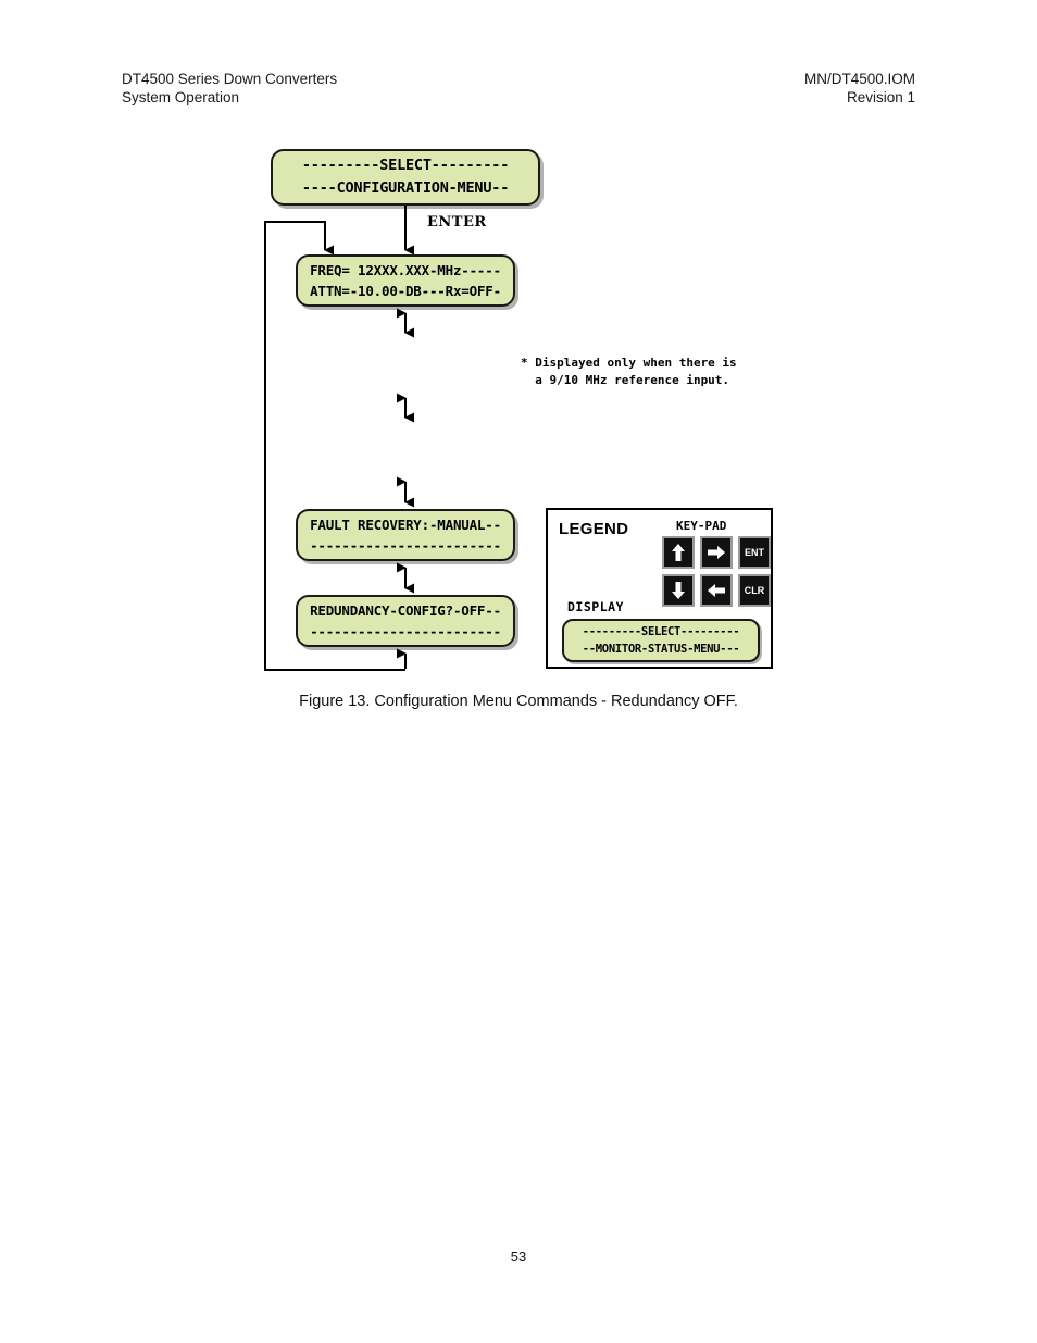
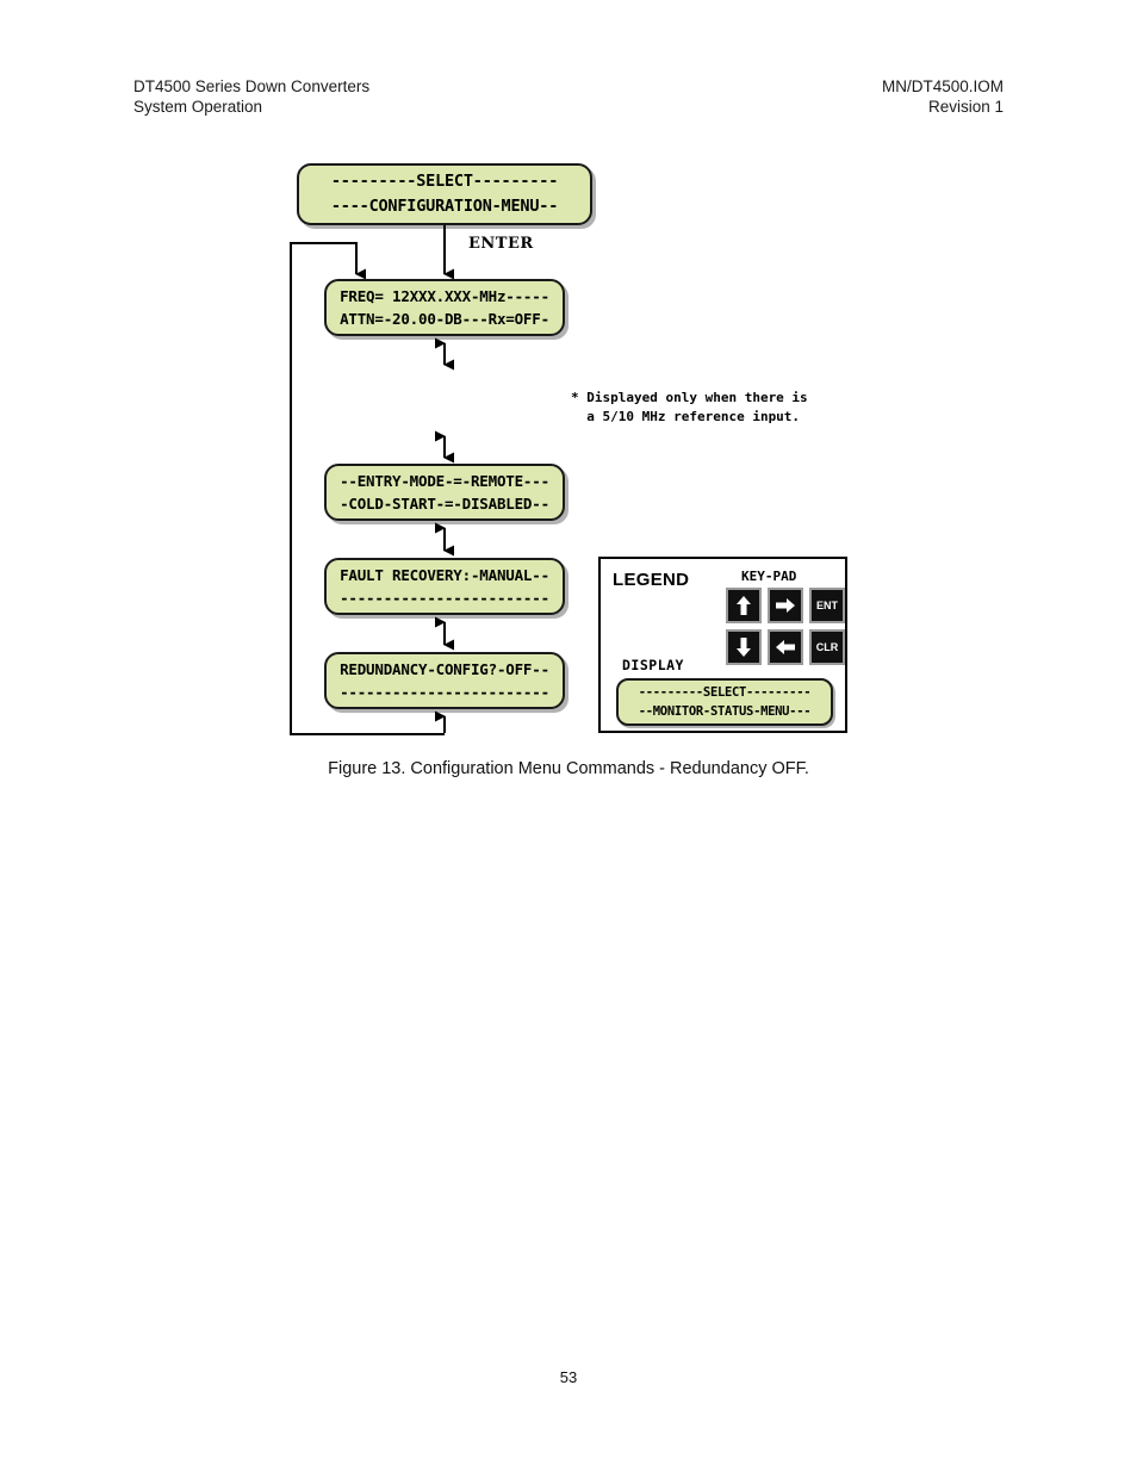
  DT4500 Series Down Converters
  MN/DT4500.IOM
  System Operation
  Revision 1
  ---------SELECT---------
  ----CONFIGURATION-MENU--
  ENTER
  FREQ= 12XXX.XXX-MHz-----
- ATTN=-10.00-DB---Rx=OFF-
+ ATTN=-20.00-DB---Rx=OFF-
- * Displayed only when there is a 9/10 MHz reference input.
+ * Displayed only when there is a 5/10 MHz reference input.
+ --ENTRY-MODE-=-REMOTE---
+ -COLD-START-=-DISABLED--
  FAULT RECOVERY:-MANUAL--
  ------------------------
  REDUNDANCY-CONFIG?-OFF--
  ------------------------
  LEGEND
  KEY-PAD
  ENT
  CLR
  DISPLAY
  ---------SELECT---------
  --MONITOR-STATUS-MENU---
  Figure 13. Configuration Menu Commands - Redundancy OFF.
  53
